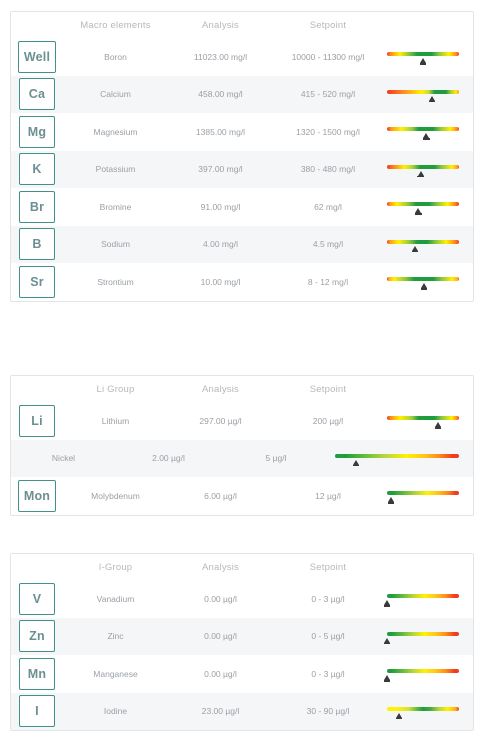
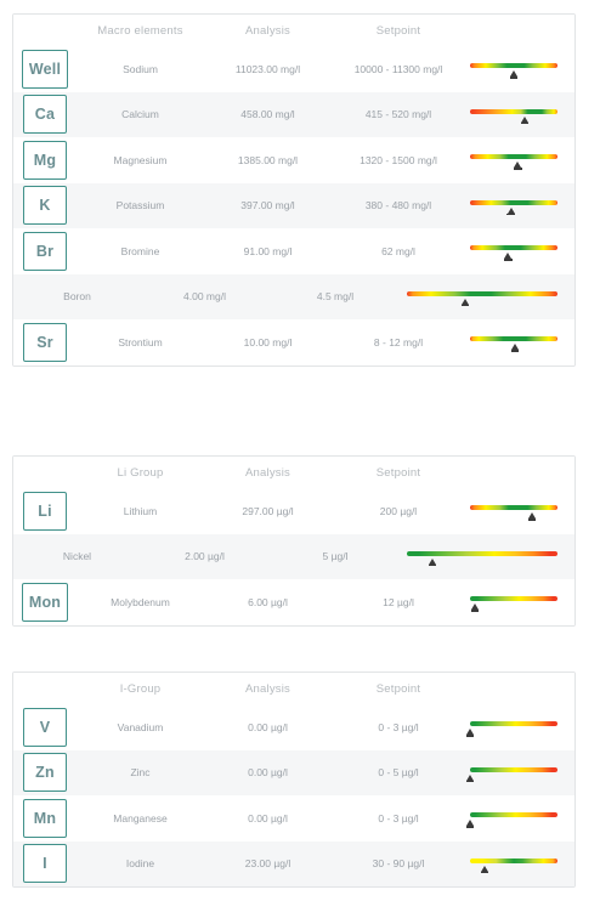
  Macro elements
  Analysis
  Setpoint
  Well
- Boron
+ Sodium
  11023.00 mg/l
  10000 - 11300 mg/l
  Ca
  Calcium
  458.00 mg/l
  415 - 520 mg/l
  Mg
  Magnesium
  1385.00 mg/l
  1320 - 1500 mg/l
  K
  Potassium
  397.00 mg/l
  380 - 480 mg/l
  Br
  Bromine
  91.00 mg/l
  62 mg/l
- B
- Sodium
+ Boron
  4.00 mg/l
  4.5 mg/l
  Sr
  Strontium
  10.00 mg/l
  8 - 12 mg/l
  Li Group
  Analysis
  Setpoint
  Li
  Lithium
  297.00 µg/l
  200 µg/l
  Nickel
  2.00 µg/l
  5 µg/l
  Mon
  Molybdenum
  6.00 µg/l
  12 µg/l
  I-Group
  Analysis
  Setpoint
  V
  Vanadium
  0.00 µg/l
  0 - 3 µg/l
  Zn
  Zinc
  0.00 µg/l
  0 - 5 µg/l
  Mn
  Manganese
  0.00 µg/l
  0 - 3 µg/l
  I
  Iodine
  23.00 µg/l
  30 - 90 µg/l
